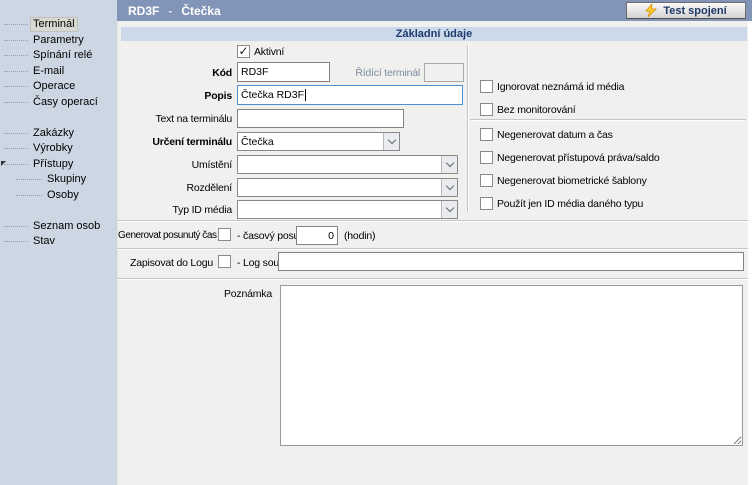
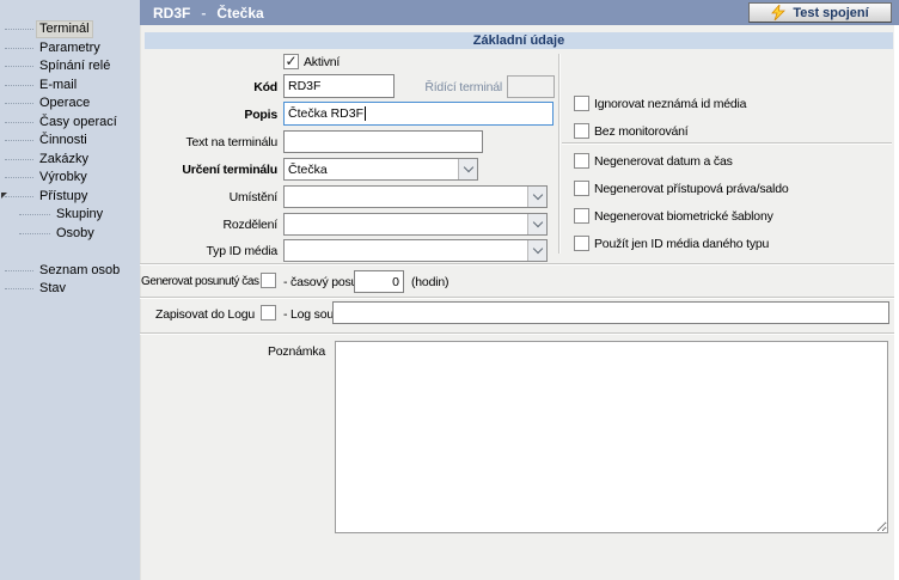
  Terminál
  Parametry
  Spínání relé
  E-mail
  Operace
  Časy operací
+ Činnosti
  Zakázky
  Výrobky
  Přístupy
  Skupiny
  Osoby
  Seznam osob
  Stav
  RD3F
  -
  Čtečka
  Test spojení
  Základní údaje
  Aktivní
  Kód
  RD3F
  Řídící terminál
  Popis
  Čtečka RD3F
  Text na terminálu
  Určení terminálu
  Čtečka
  Umístění
  Rozdělení
  Typ ID média
  Ignorovat neznámá id média
  Bez monitorování
  Negenerovat datum a čas
  Negenerovat přístupová práva/saldo
  Negenerovat biometrické šablony
  Použít jen ID média daného typu
  Generovat posunutý čas
  - časový pos
  0
  (hodin)
  Zapisovat do Logu
  - Log sou
  Poznámka
